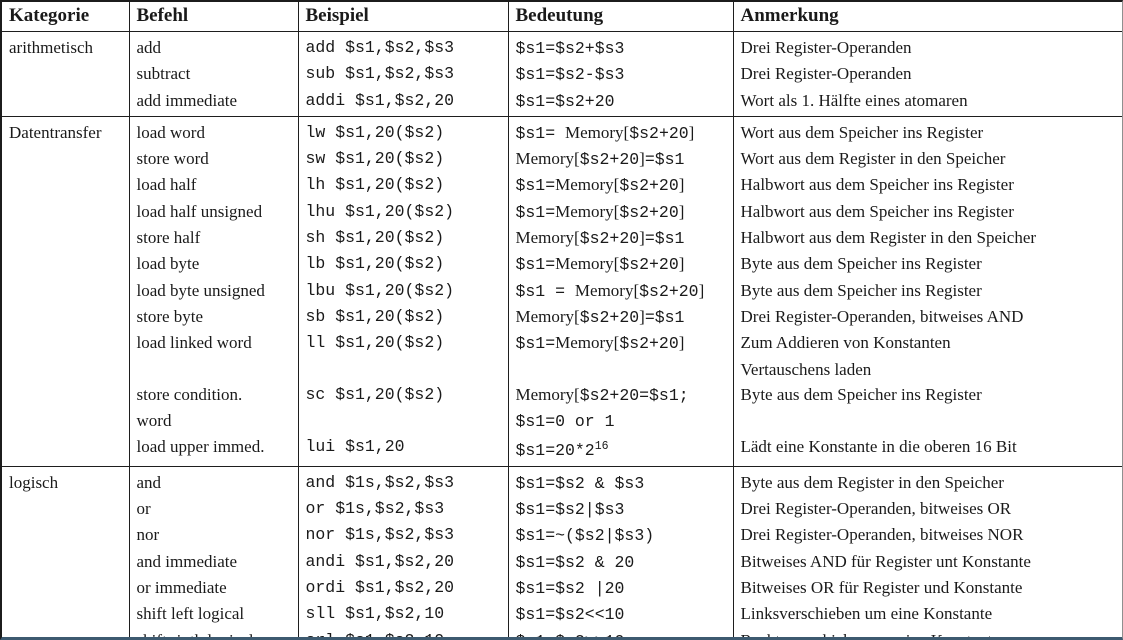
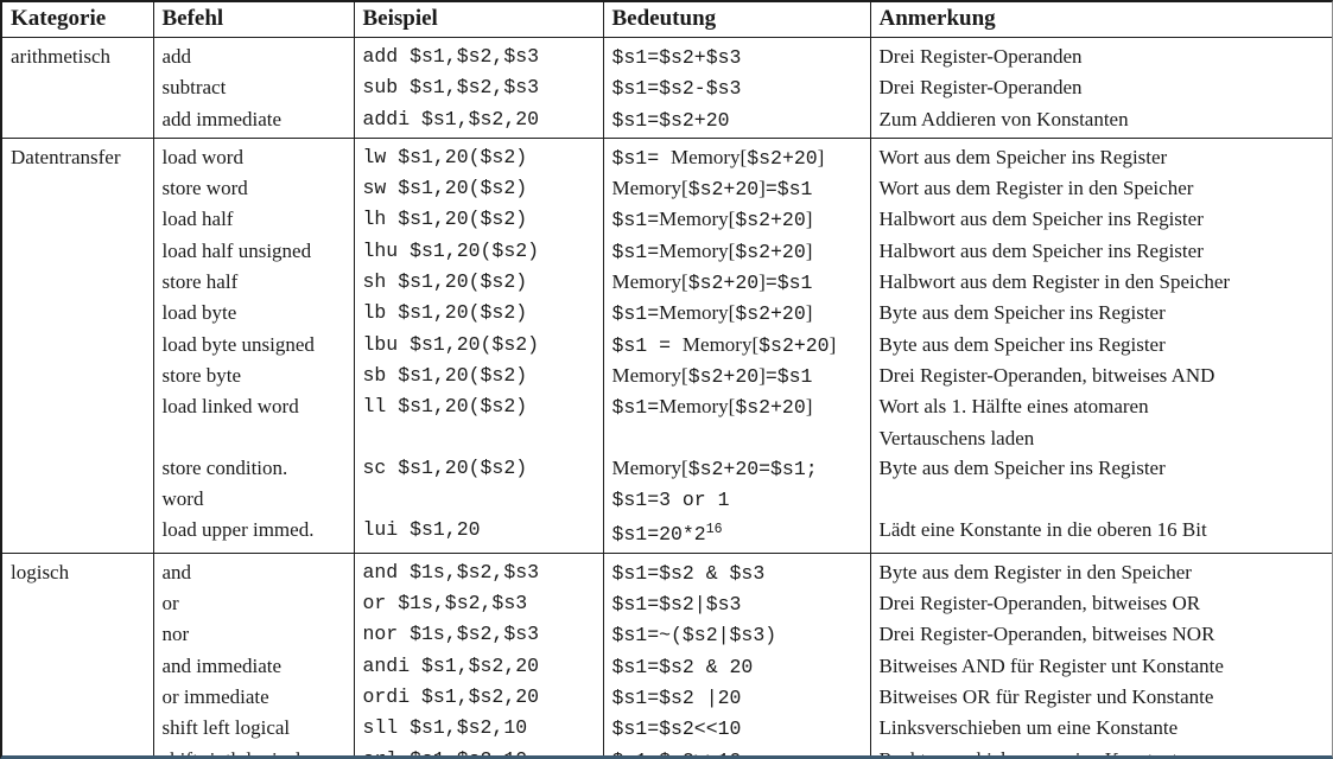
  Kategorie	Befehl	Beispiel	Bedeutung	Anmerkung
  arithmetisch	add	add $s1,$s2,$s3	$s1=$s2+$s3	Drei Register-Operanden
  subtract	sub $s1,$s2,$s3	$s1=$s2-$s3	Drei Register-Operanden
- add immediate	addi $s1,$s2,20	$s1=$s2+20	Wort als 1. Hälfte eines atomaren
+ add immediate	addi $s1,$s2,20	$s1=$s2+20	Zum Addieren von Konstanten
  Datentransfer	load word	lw $s1,20($s2)	$s1= Memory[$s2+20]	Wort aus dem Speicher ins Register
  store word	sw $s1,20($s2)	Memory[$s2+20]=$s1	Wort aus dem Register in den Speicher
  load half	lh $s1,20($s2)	$s1=Memory[$s2+20]	Halbwort aus dem Speicher ins Register
  load half unsigned	lhu $s1,20($s2)	$s1=Memory[$s2+20]	Halbwort aus dem Speicher ins Register
  store half	sh $s1,20($s2)	Memory[$s2+20]=$s1	Halbwort aus dem Register in den Speicher
  load byte	lb $s1,20($s2)	$s1=Memory[$s2+20]	Byte aus dem Speicher ins Register
  load byte unsigned	lbu $s1,20($s2)	$s1 = Memory[$s2+20]	Byte aus dem Speicher ins Register
  store byte	sb $s1,20($s2)	Memory[$s2+20]=$s1	Drei Register-Operanden, bitweises AND
- load linked word	ll $s1,20($s2)	$s1=Memory[$s2+20]	Zum Addieren von Konstanten
+ load linked word	ll $s1,20($s2)	$s1=Memory[$s2+20]	Wort als 1. Hälfte eines atomaren
  			Vertauschens laden
  store condition.	sc $s1,20($s2)	Memory[$s2+20=$s1;	Byte aus dem Speicher ins Register
- word		$s1=0 or 1
+ word		$s1=3 or 1
  load upper immed.	lui $s1,20	$s1=20*216	Lädt eine Konstante in die oberen 16 Bit
  logisch	and	and $1s,$s2,$s3	$s1=$s2 & $s3	Byte aus dem Register in den Speicher
  or	or $1s,$s2,$s3	$s1=$s2|$s3	Drei Register-Operanden, bitweises OR
  nor	nor $1s,$s2,$s3	$s1=~($s2|$s3)	Drei Register-Operanden, bitweises NOR
  and immediate	andi $s1,$s2,20	$s1=$s2 & 20	Bitweises AND für Register unt Konstante
  or immediate	ordi $s1,$s2,20	$s1=$s2 |20	Bitweises OR für Register und Konstante
  shift left logical	sll $s1,$s2,10	$s1=$s2<<10	Linksverschieben um eine Konstante
